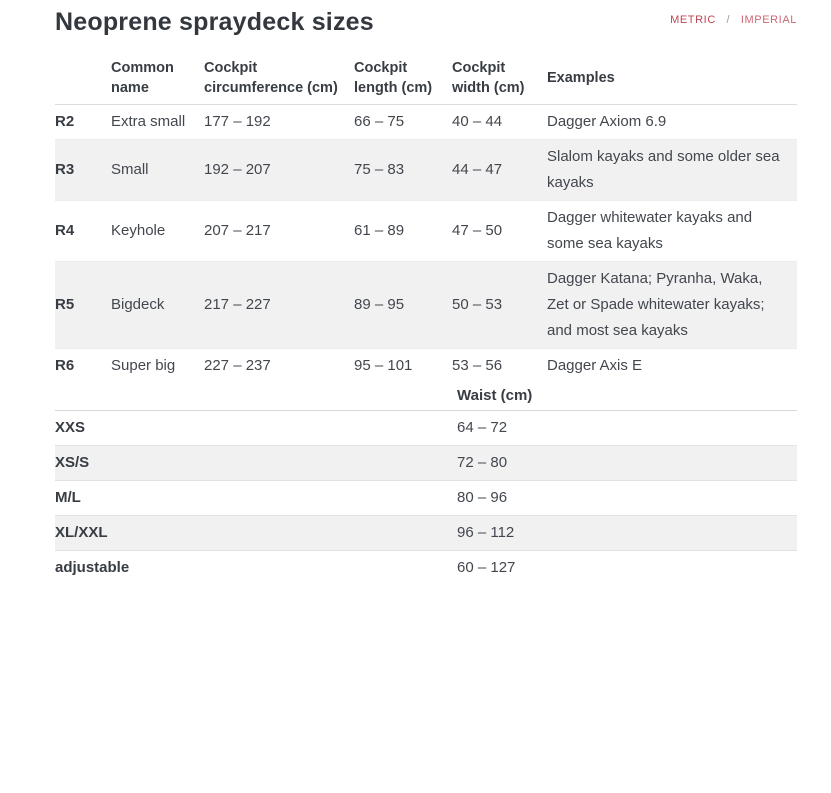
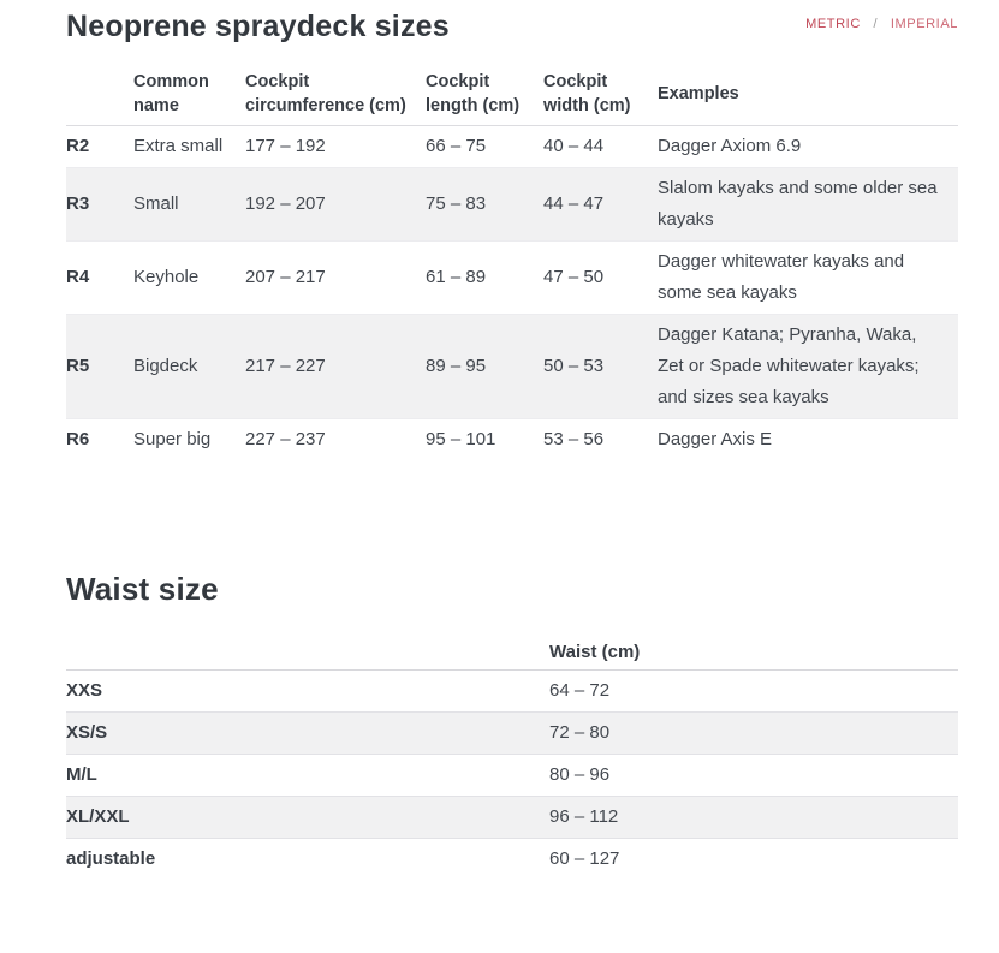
  Neoprene spraydeck sizes
  METRIC / IMPERIAL
  	Common name	Cockpit circumference (cm)	Cockpit length (cm)	Cockpit width (cm)	Examples
  R2	Extra small	177 – 192	66 – 75	40 – 44	Dagger Axiom 6.9
  R3	Small	192 – 207	75 – 83	44 – 47	Slalom kayaks and some older sea kayaks
  R4	Keyhole	207 – 217	61 – 89	47 – 50	Dagger whitewater kayaks and some sea kayaks
- R5	Bigdeck	217 – 227	89 – 95	50 – 53	Dagger Katana; Pyranha, Waka, Zet or Spade whitewater kayaks; and most sea kayaks
+ R5	Bigdeck	217 – 227	89 – 95	50 – 53	Dagger Katana; Pyranha, Waka, Zet or Spade whitewater kayaks; and sizes sea kayaks
  R6	Super big	227 – 237	95 – 101	53 – 56	Dagger Axis E
+ Waist size
  	Waist (cm)
  XXS	64 – 72
  XS/S	72 – 80
  M/L	80 – 96
  XL/XXL	96 – 112
  adjustable	60 – 127
